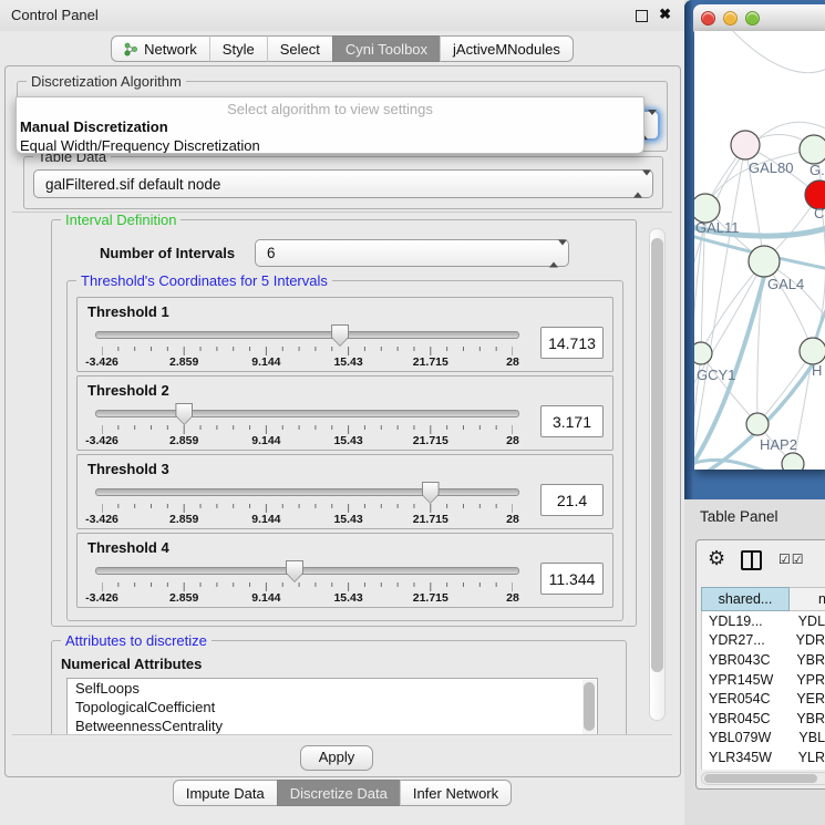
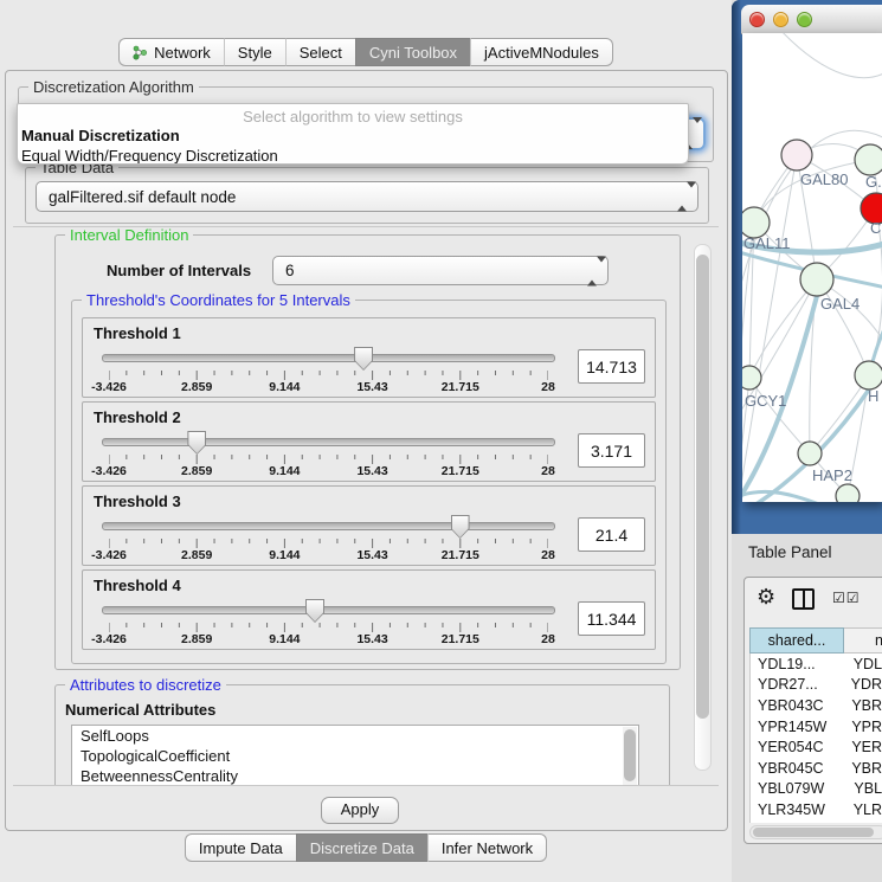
- Control Panel
- ✖
  Network
  Style
  Select
  Cyni Toolbox
  jActiveMNodules
  Discretization Algorithm
  Select algorithm to view settings
  Manual Discretization
  Equal Width/Frequency Discretization
  Table Data
  galFiltered.sif default node
  Interval Definition
  Number of Intervals
  6
  Threshold's Coordinates for 5 Intervals
  Threshold 1
  -3.426
  2.859
  9.144
  15.43
  21.715
  28
  14.713
  Threshold 2
  -3.426
  2.859
  9.144
  15.43
  21.715
  28
  3.171
  Threshold 3
  -3.426
  2.859
  9.144
  15.43
  21.715
  28
  21.4
  Threshold 4
  -3.426
  2.859
  9.144
  15.43
  21.715
  28
  11.344
  Attributes to discretize
  Numerical Attributes
  SelfLoops
  TopologicalCoefficient
  BetweennessCentrality
  Apply
  Impute Data
  Discretize Data
  Infer Network
  GAL80
  G.
  C
  GAL11
  GAL4
  GCY1
  H
  HAP2
  Table Panel
  ⚙
  ☑☑
  shared...
  n
  YDL19...
  YDL
  YDR27...
  YDR
  YBR043C
  YBR
  YPR145W
  YPR
  YER054C
  YER
  YBR045C
  YBR
  YBL079W
  YBL
  YLR345W
  YLR
